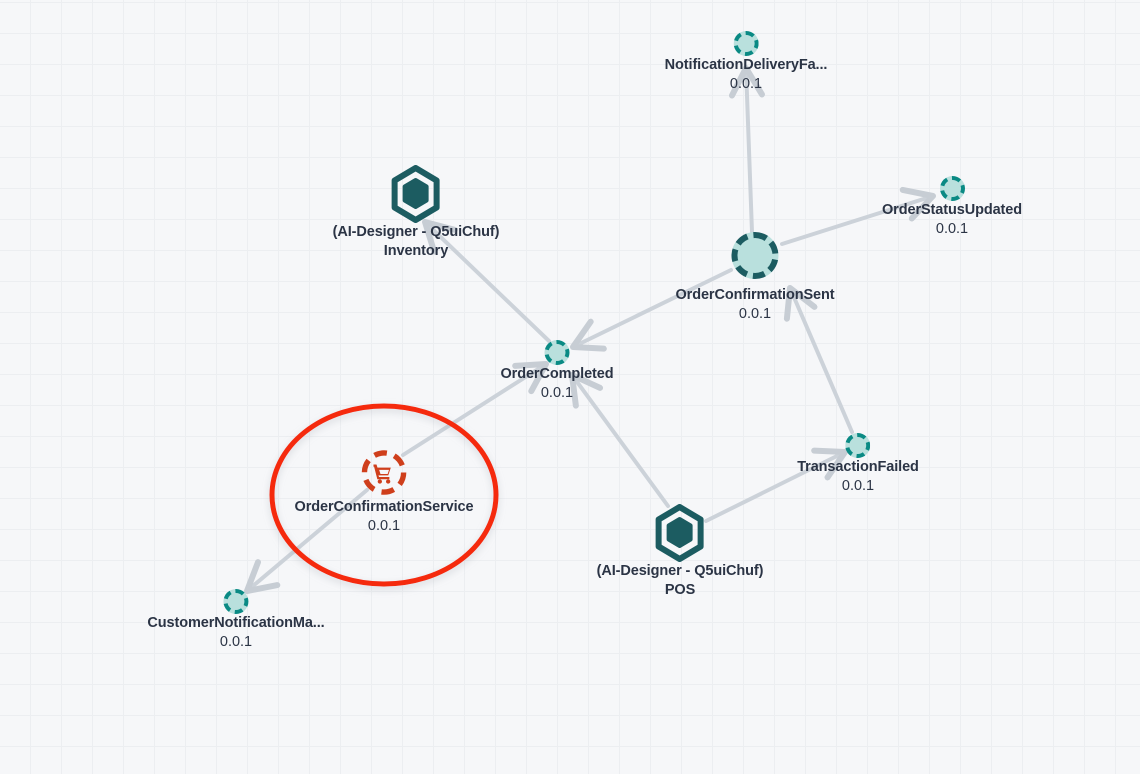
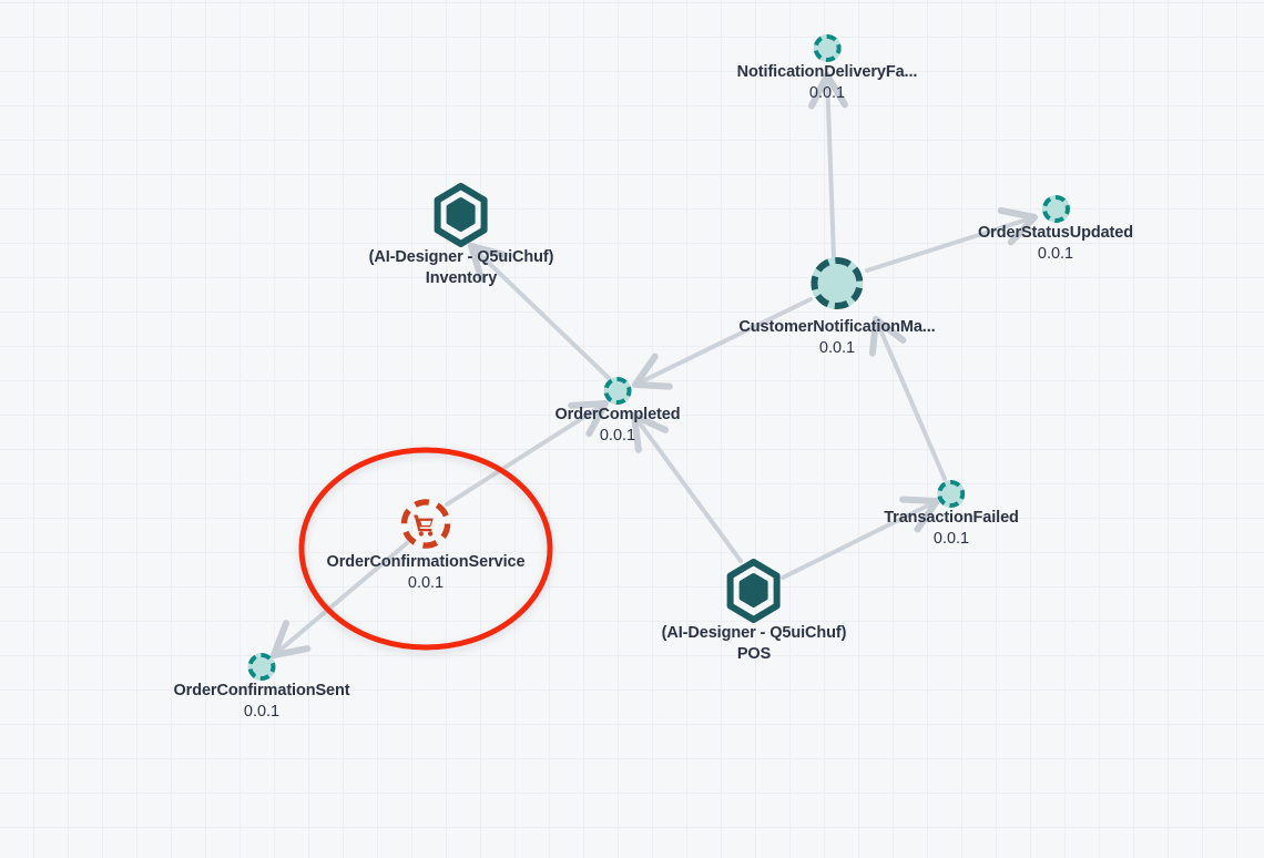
  NotificationDeliveryFa...
  0.0.1
  OrderStatusUpdated
  0.0.1
- OrderConfirmationSent
+ CustomerNotificationMa...
  0.0.1
  (AI-Designer - Q5uiChuf)
  Inventory
  OrderCompleted
  0.0.1
  TransactionFailed
  0.0.1
  OrderConfirmationService
  0.0.1
  (AI-Designer - Q5uiChuf)
  POS
- CustomerNotificationMa...
+ OrderConfirmationSent
  0.0.1
